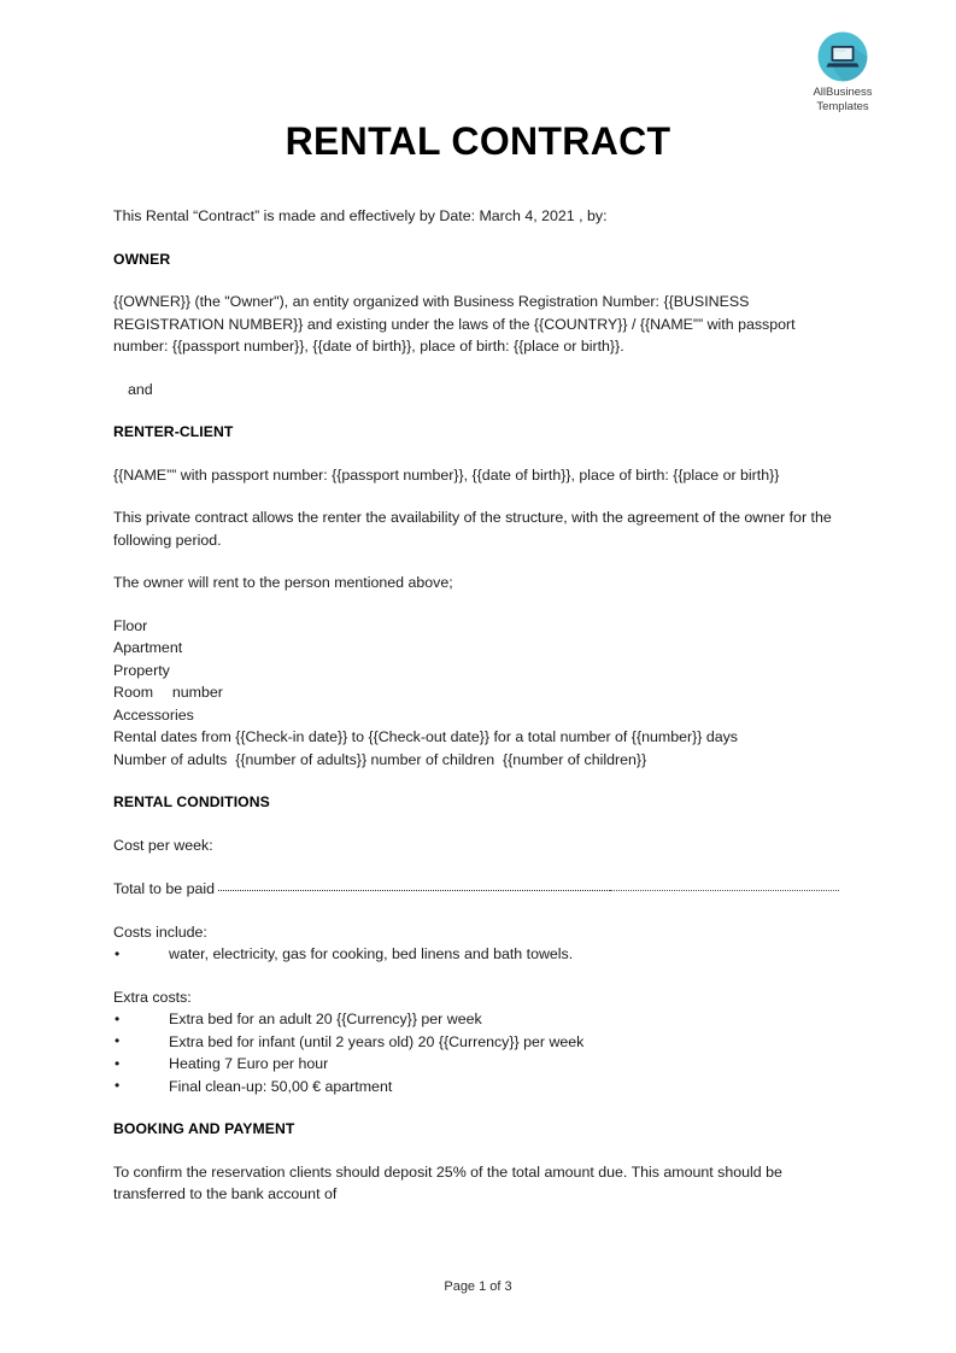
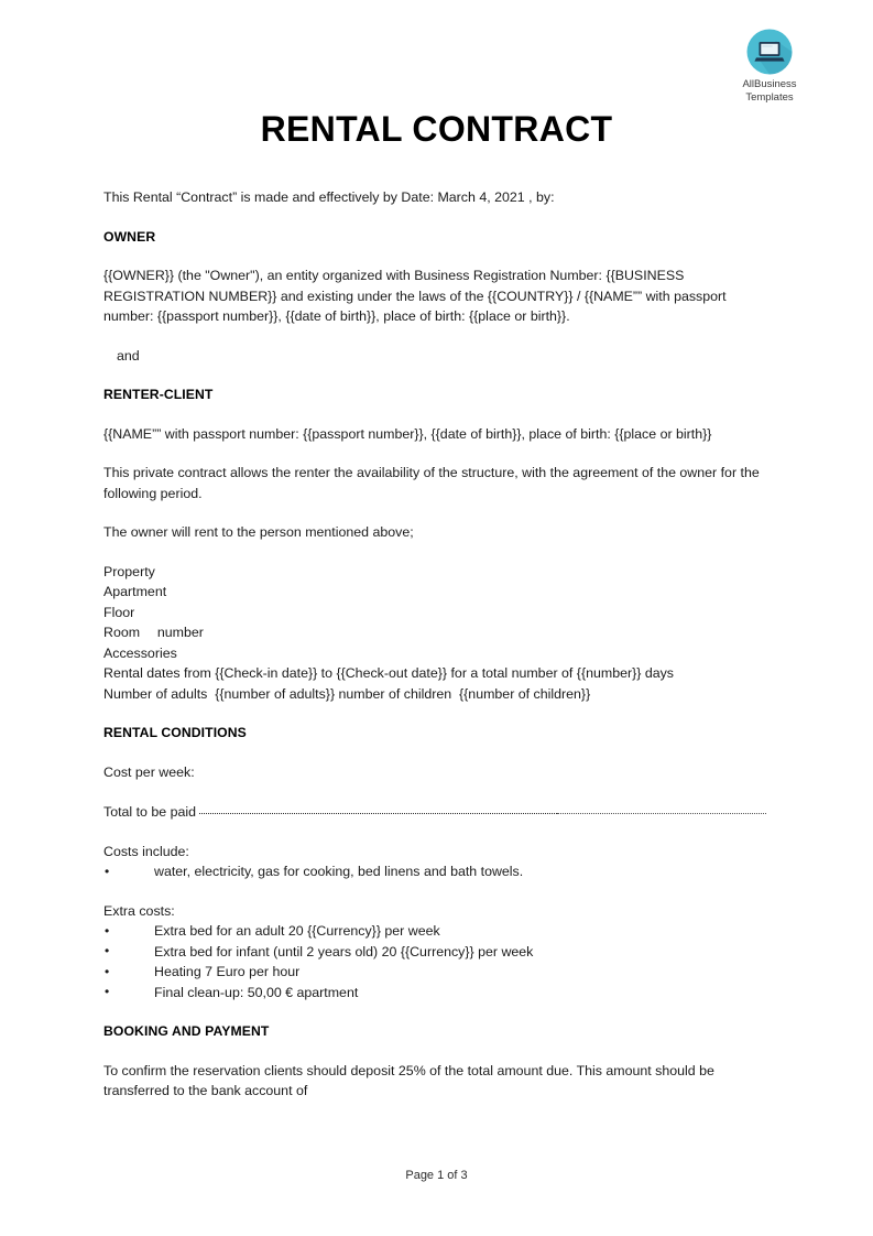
  AllBusiness
  Templates
  RENTAL CONTRACT
  This Rental “Contract” is made and effectively by Date: March 4, 2021 , by:
  OWNER
  {{OWNER}} (the "Owner"), an entity organized with Business Registration Number: {{BUSINESS REGISTRATION NUMBER}} and existing under the laws of the {{COUNTRY}} / {{NAME”” with passport number: {{passport number}}, {{date of birth}}, place of birth: {{place or birth}}.
  and
  RENTER-CLIENT
  {{NAME”” with passport number: {{passport number}}, {{date of birth}}, place of birth: {{place or birth}}
  This private contract allows the renter the availability of the structure, with the agreement of the owner for the following period.
  The owner will rent to the person mentioned above;
- Floor
+ Property
  Apartment
- Property
+ Floor
  Room number
  Accessories
  Rental dates from {{Check-in date}} to {{Check-out date}} for a total number of {{number}} days
  Number of adults {{number of adults}} number of children {{number of children}}
  RENTAL CONDITIONS
  Cost per week:
  Total to be paid
  Costs include:
  •
  water, electricity, gas for cooking, bed linens and bath towels.
  Extra costs:
  •
  Extra bed for an adult 20 {{Currency}} per week
  •
  Extra bed for infant (until 2 years old) 20 {{Currency}} per week
  •
  Heating 7 Euro per hour
  •
  Final clean-up: 50,00 € apartment
  BOOKING AND PAYMENT
  To confirm the reservation clients should deposit 25% of the total amount due. This amount should be transferred to the bank account of
  Page 1 of 3
